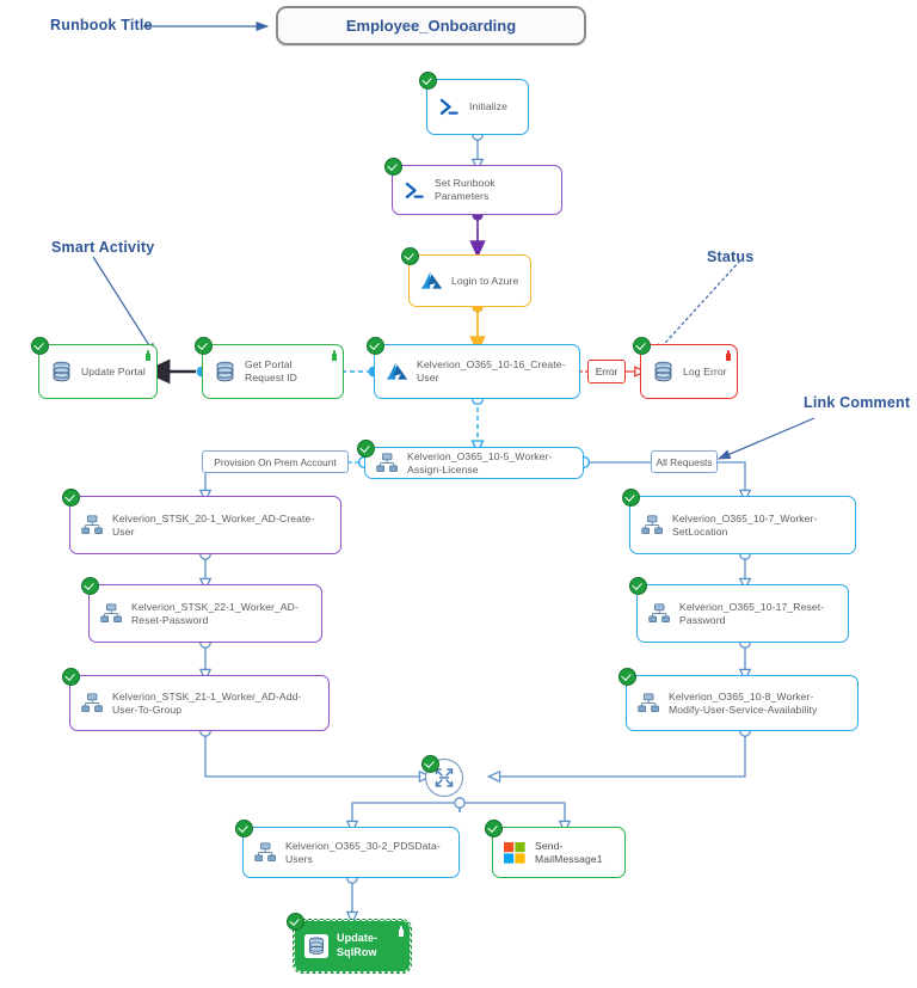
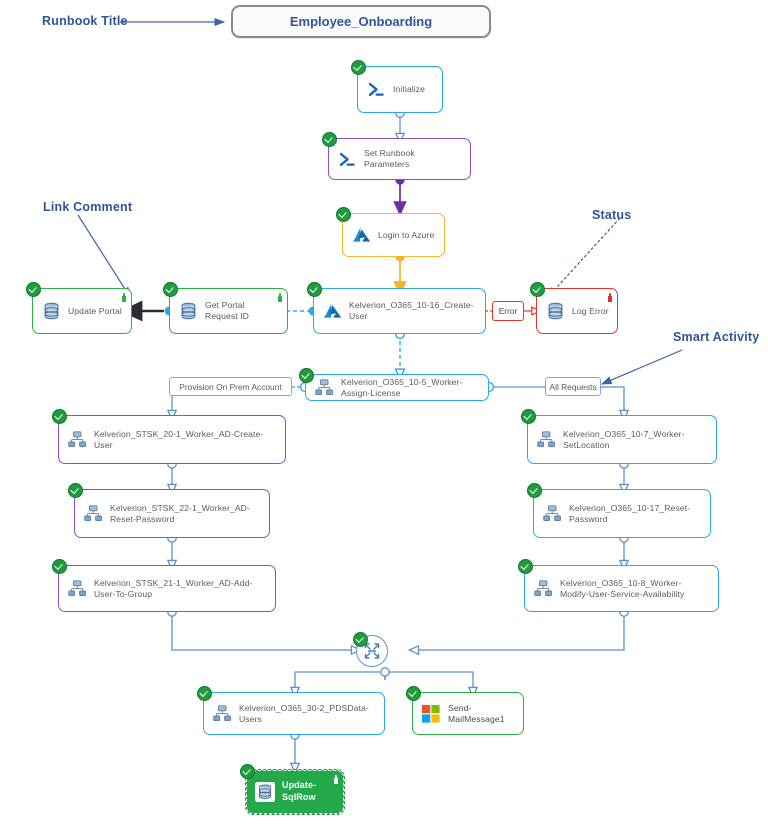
  Runbook Title
- Smart Activity
+ Link Comment
  Status
- Link Comment
+ Smart Activity
  Employee_Onboarding
  Initialize
  Set Runbook Parameters
  Login to Azure
  Update Portal
  Get Portal Request ID
  Kelverion_O365_10-16_Create-User
  Log Error
  Kelverion_O365_10-5_Worker-Assign-License
  Kelverion_STSK_20-1_Worker_AD-Create-User
  Kelverion_STSK_22-1_Worker_AD-Reset-Password
  Kelverion_STSK_21-1_Worker_AD-Add-User-To-Group
  Kelverion_O365_10-7_Worker-SetLocation
  Kelverion_O365_10-17_Reset-Password
  Kelverion_O365_10-8_Worker-Modify-User-Service-Availability
  Kelverion_O365_30-2_PDSData-Users
  Send-MailMessage1
  Update-SqlRow
  Error
  Provision On Prem Account
  All Requests
